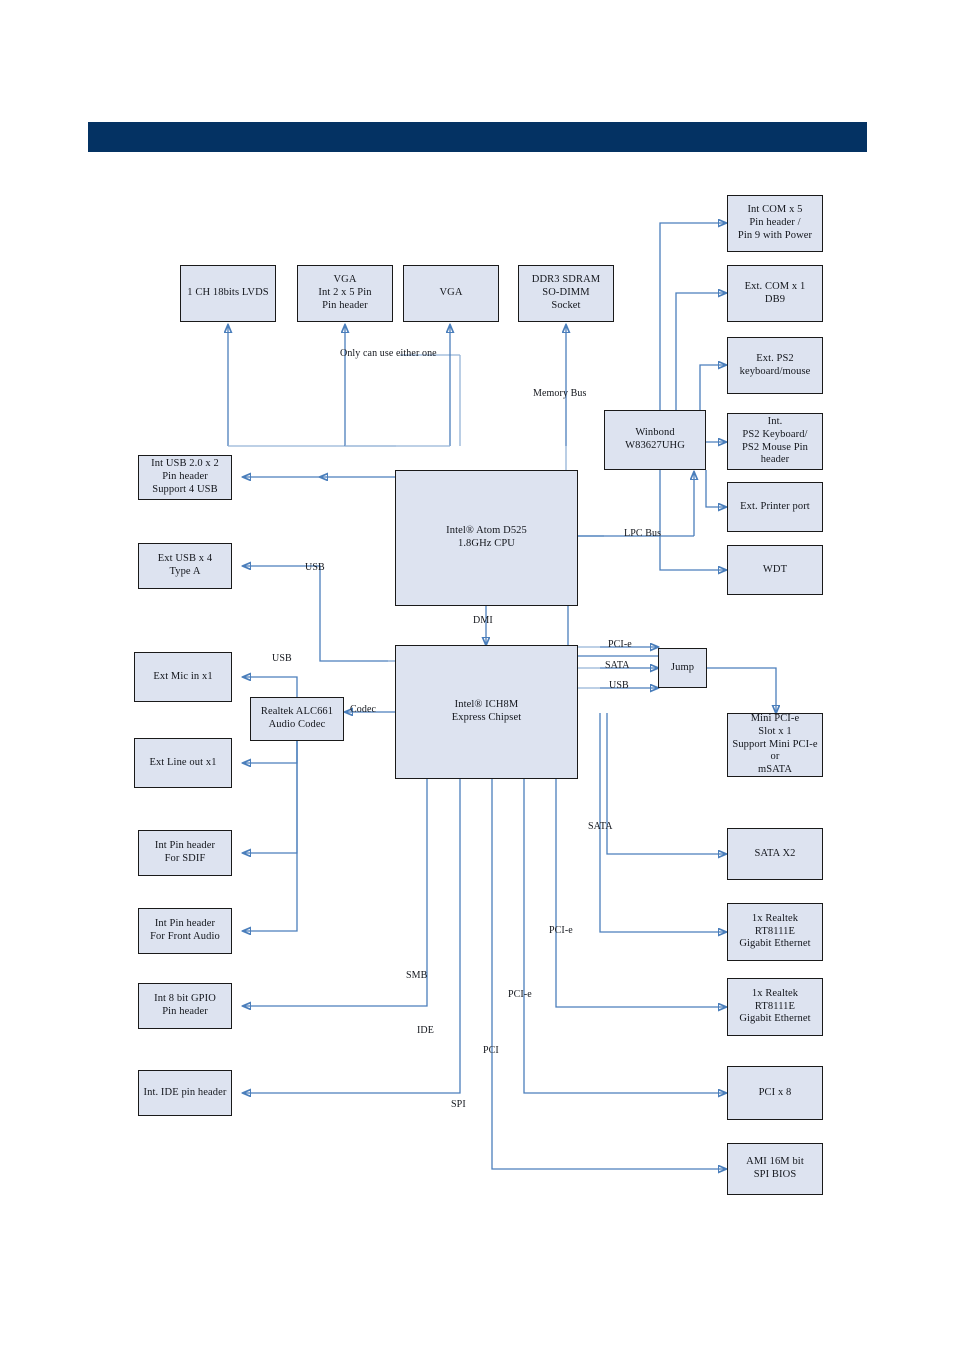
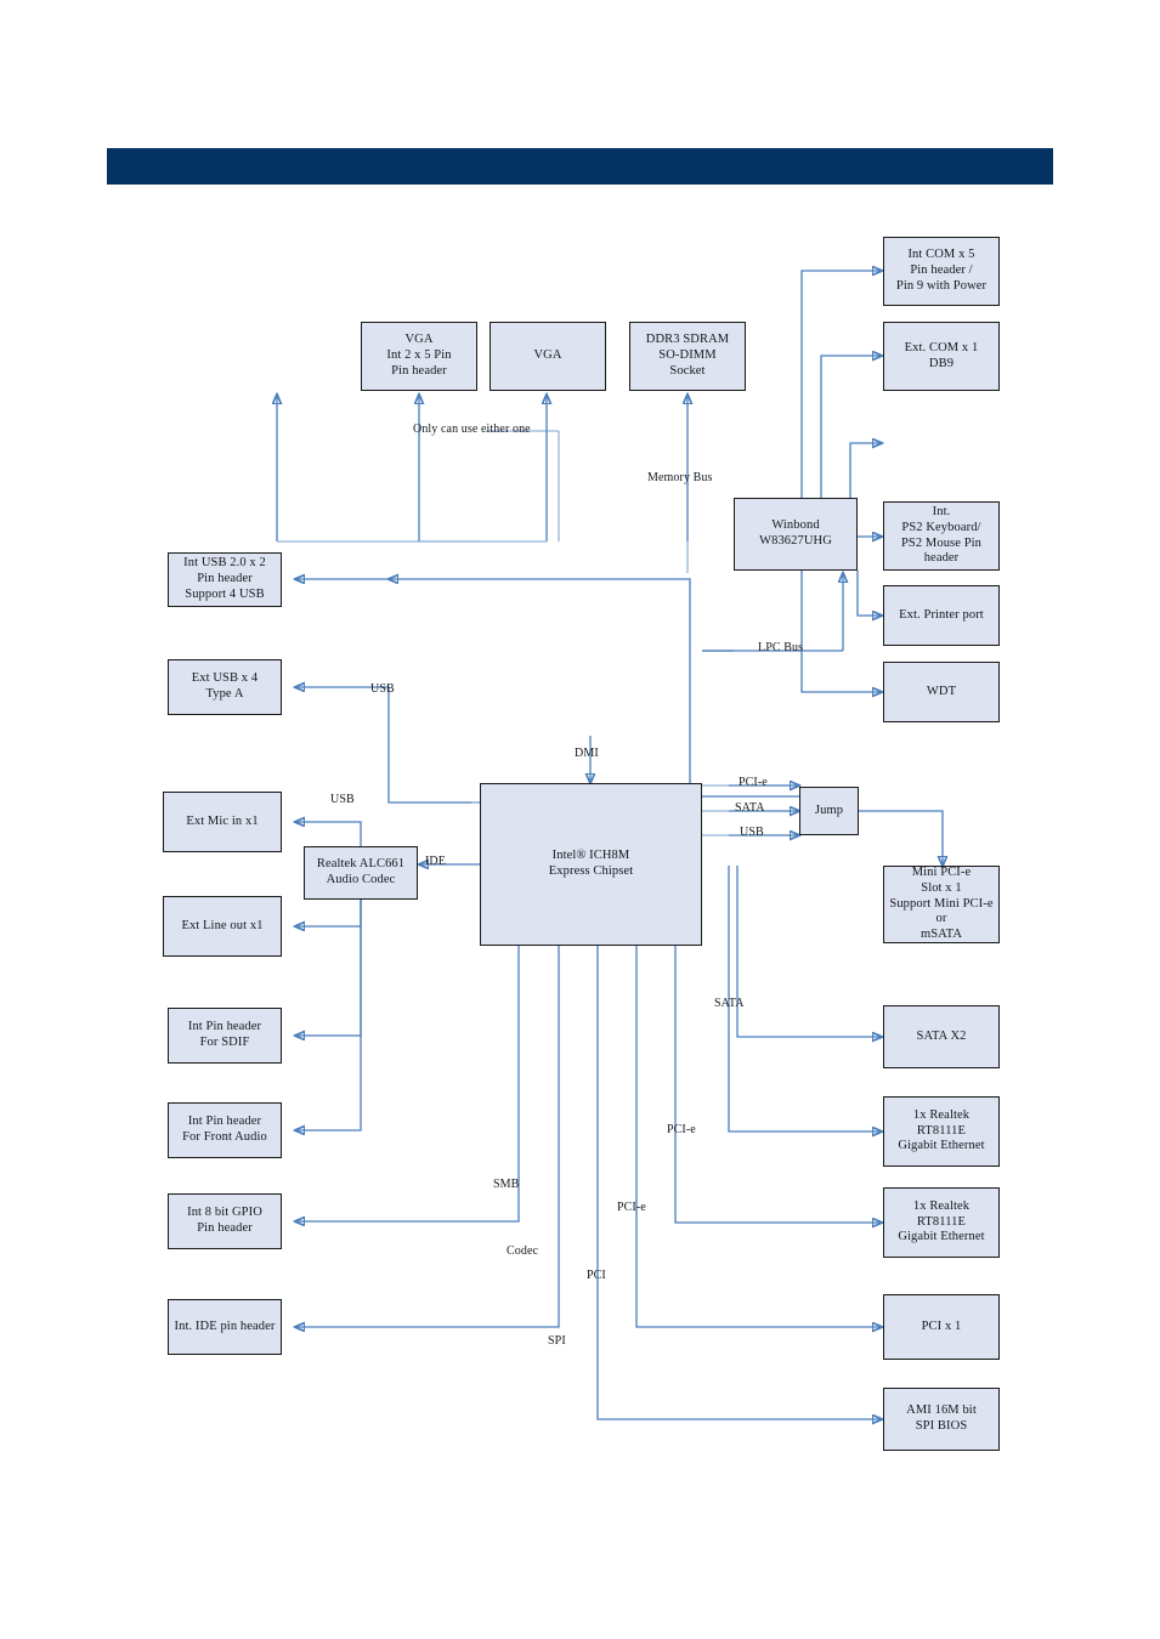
- 1 CH 18bits LVDS
  VGA
  Int 2 x 5 Pin
  Pin header
  VGA
  DDR3 SDRAM
  SO-DIMM
  Socket
  Int COM x 5
  Pin header /
  Pin 9 with Power
  Ext. COM x 1
  DB9
- Ext. PS2
- keyboard/mouse
  Int.
  PS2 Keyboard/
  PS2 Mouse Pin
  header
  Ext. Printer port
  WDT
  Winbond
  W83627UHG
- Intel® Atom D525
- 1.8GHz CPU
  Intel® ICH8M
  Express Chipset
  Int USB 2.0 x 2
  Pin header
  Support 4 USB
  Ext USB x 4
  Type A
  Ext Mic in x1
  Realtek ALC661
  Audio Codec
  Ext Line out x1
  Int Pin header
  For SDIF
  Int Pin header
  For Front Audio
  Int 8 bit GPIO
  Pin header
  Int. IDE pin header
  Jump
  Mini PCI-e
  Slot x 1
  Support Mini PCI-e
  or
  mSATA
  SATA X2
  1x Realtek
  RT8111E
  Gigabit Ethernet
  1x Realtek
  RT8111E
  Gigabit Ethernet
- PCI x 8
+ PCI x 1
  AMI 16M bit
  SPI BIOS
  Only can use either one
  Memory Bus
  LPC Bus
  DMI
  USB
  USB
- Codec
+ IDE
  PCI-e
  SATA
  USB
  SATA
  PCI-e
  PCI-e
  SMB
- IDE
+ Codec
  PCI
  SPI
